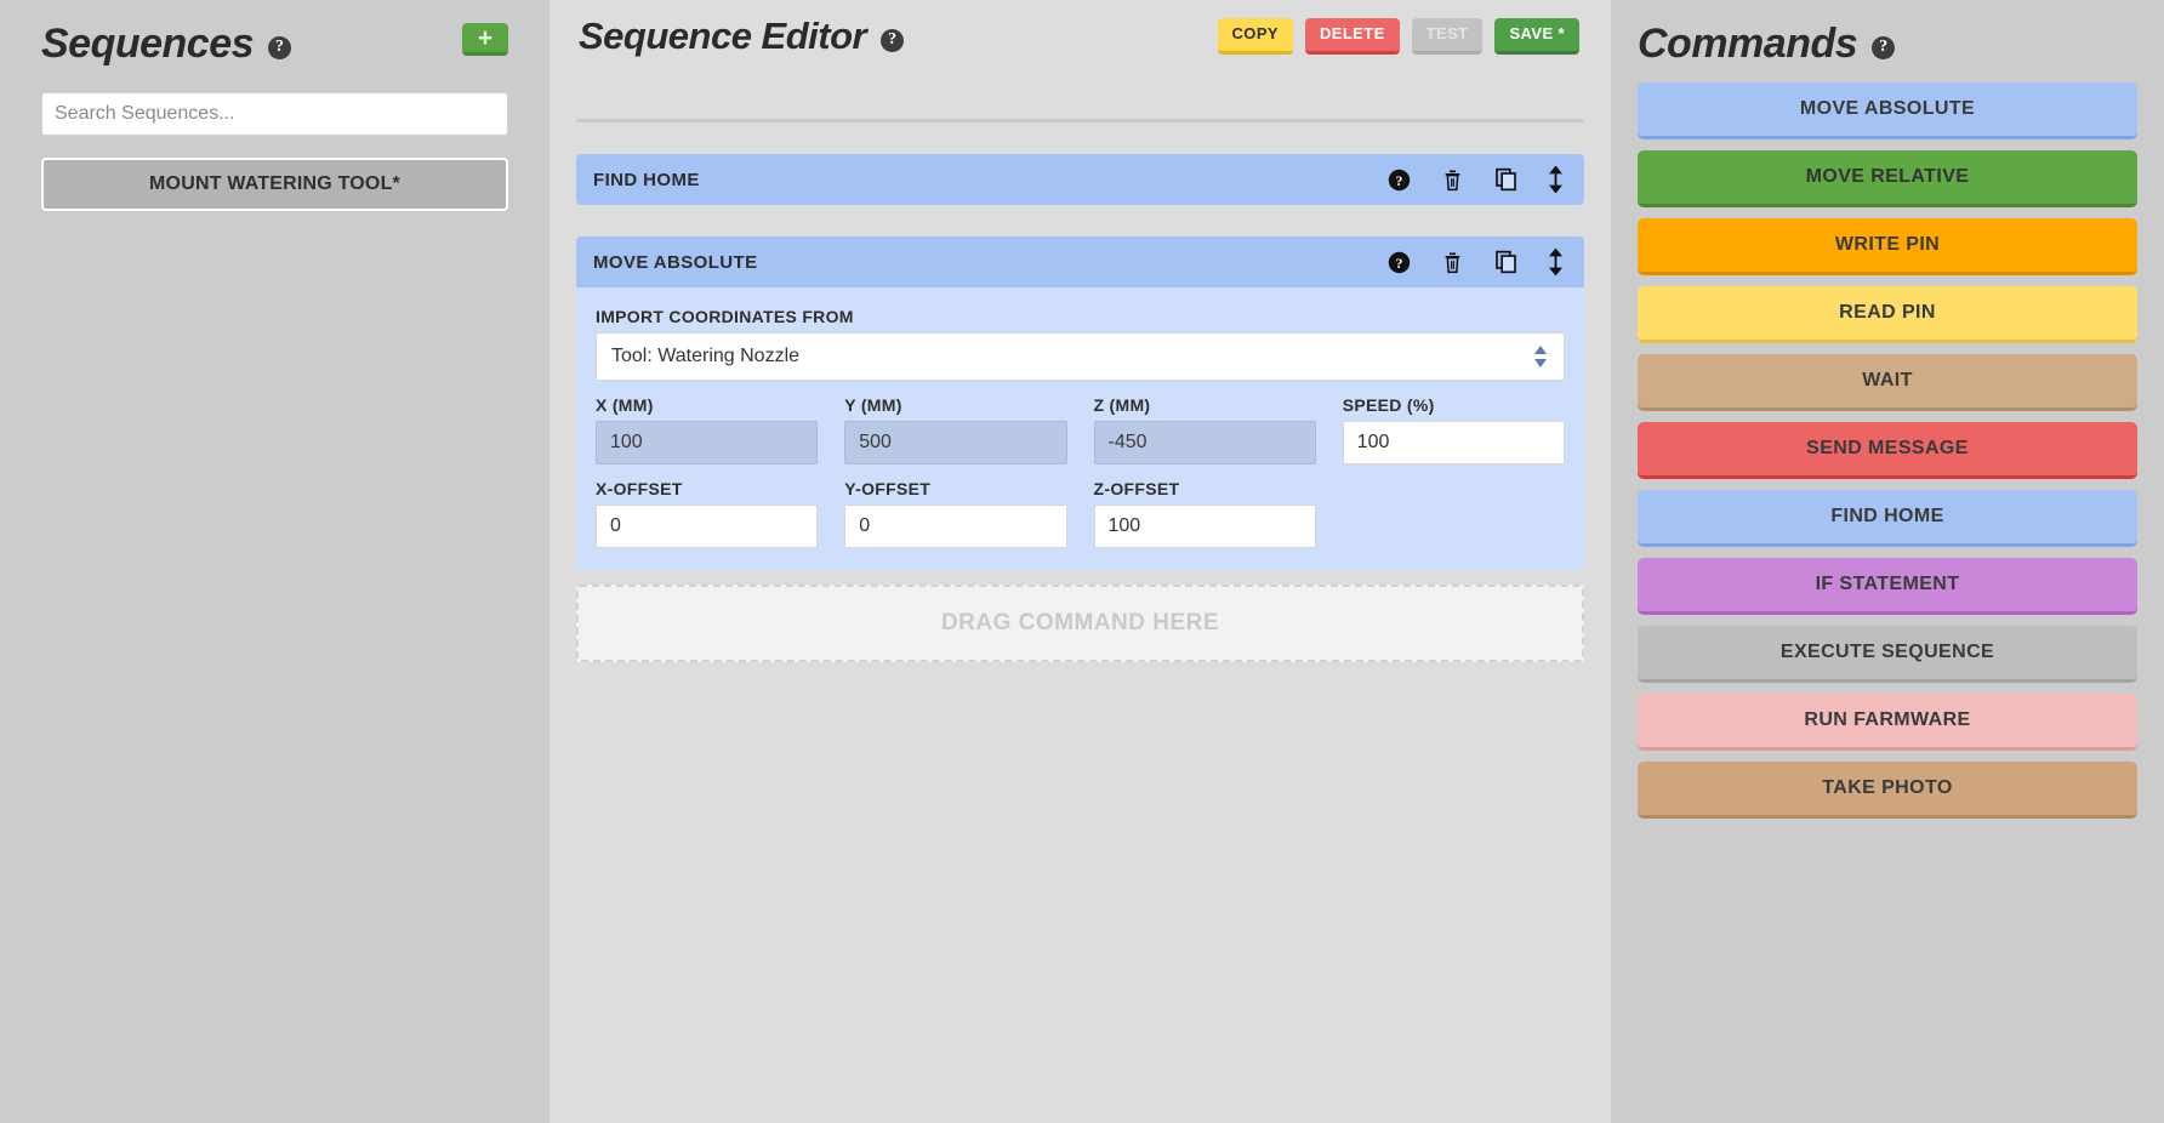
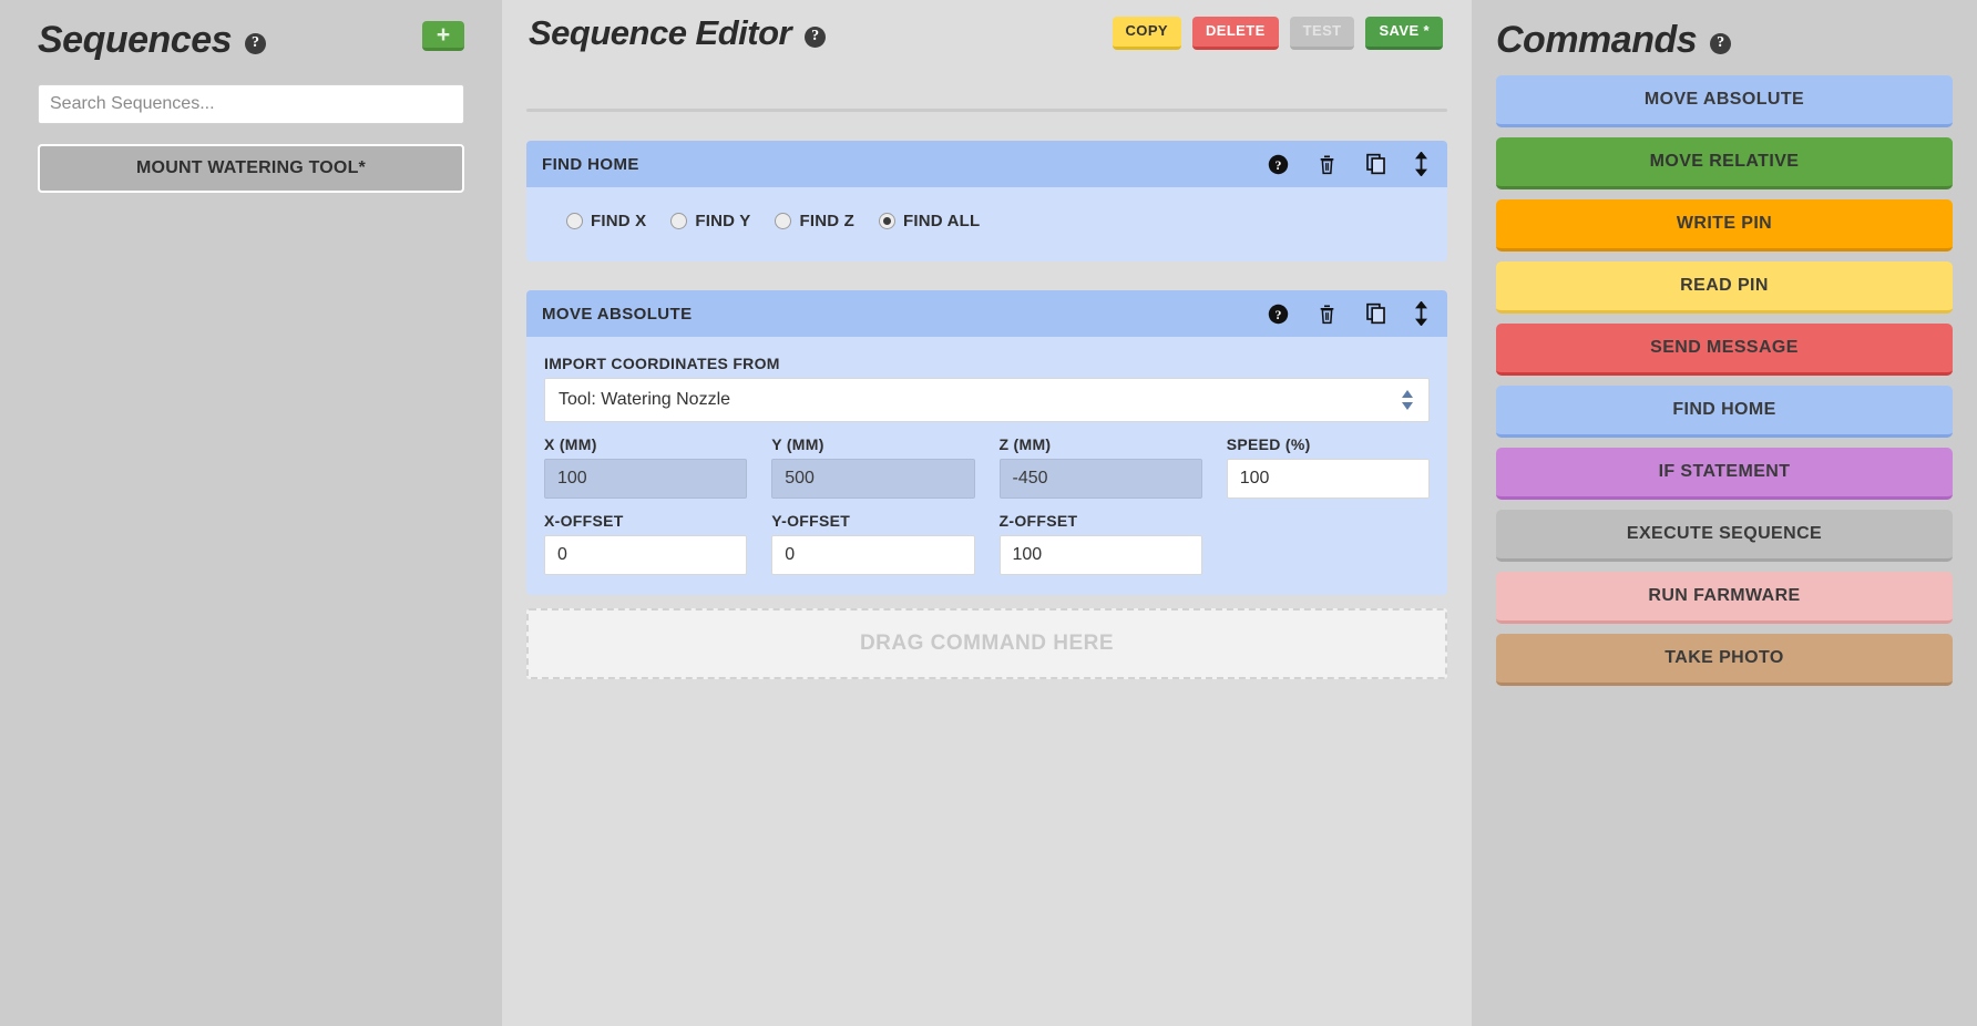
  Sequences
  ?
  +
  Search Sequences...
  MOUNT WATERING TOOL*
  Sequence Editor
  ?
  COPY
  DELETE
  TEST
  SAVE *
  FIND HOME
  ?
+ FIND X
+ FIND Y
+ FIND Z
+ FIND ALL
  MOVE ABSOLUTE
  ?
  IMPORT COORDINATES FROM
  Tool: Watering Nozzle
  X (MM)
  100
  Y (MM)
  500
  Z (MM)
  -450
  SPEED (%)
  100
  X-OFFSET
  0
  Y-OFFSET
  0
  Z-OFFSET
  100
  DRAG COMMAND HERE
  Commands
  ?
  MOVE ABSOLUTE
  MOVE RELATIVE
  WRITE PIN
  READ PIN
- WAIT
  SEND MESSAGE
  FIND HOME
  IF STATEMENT
  EXECUTE SEQUENCE
  RUN FARMWARE
  TAKE PHOTO
